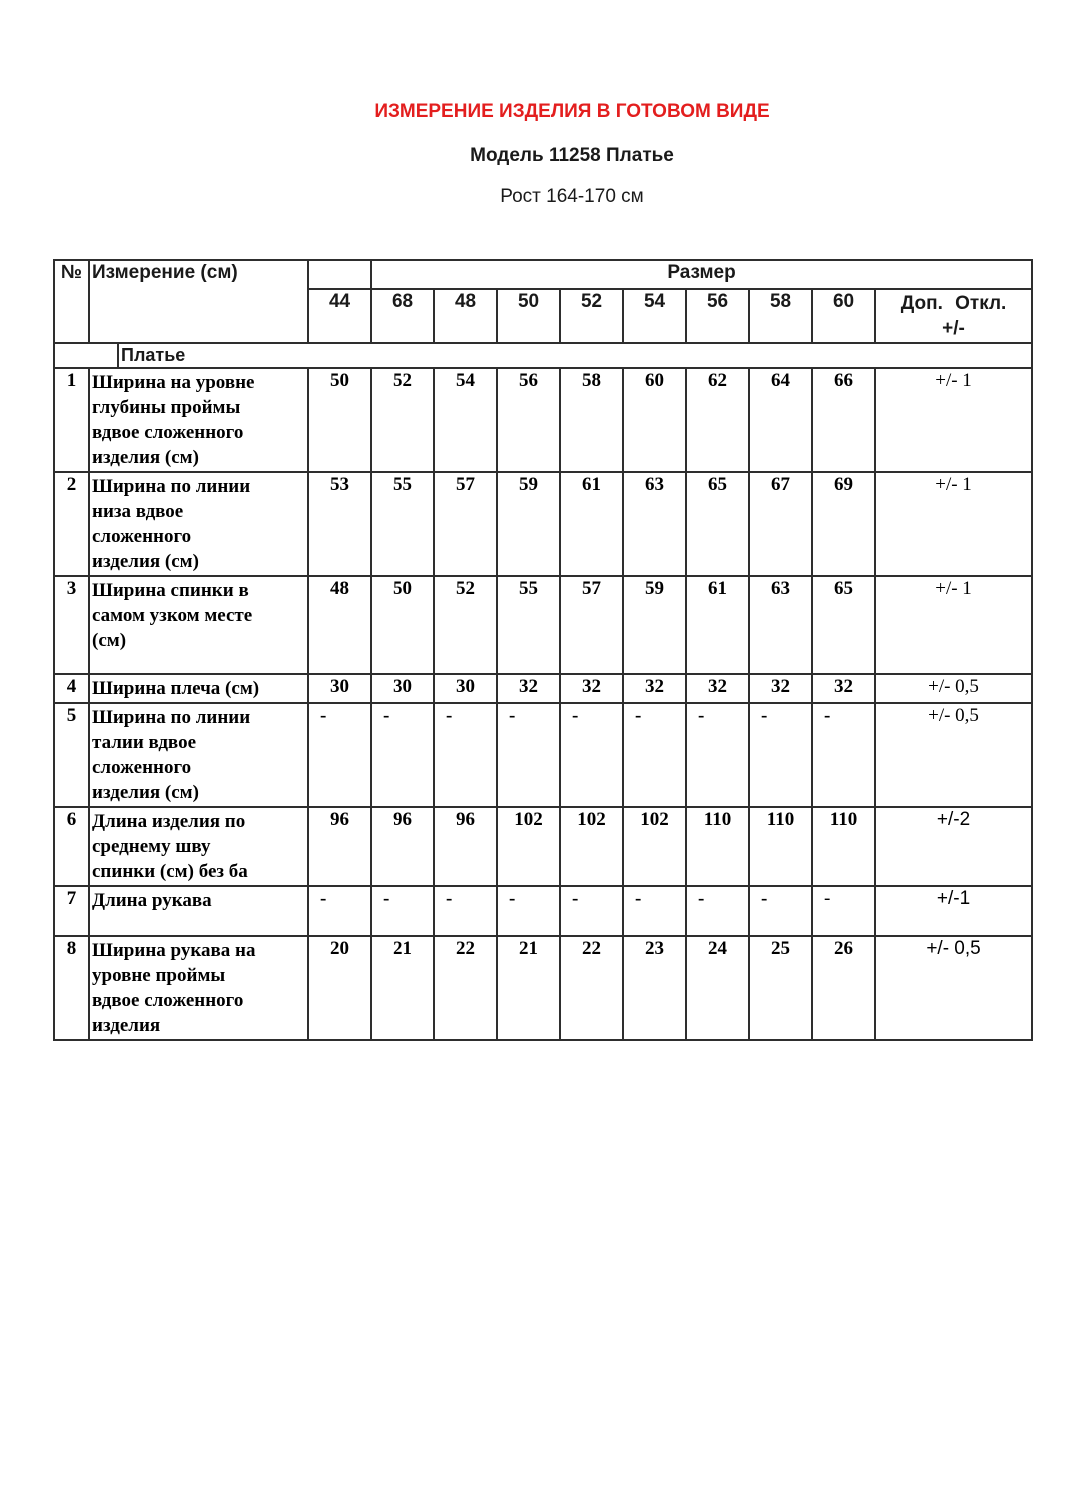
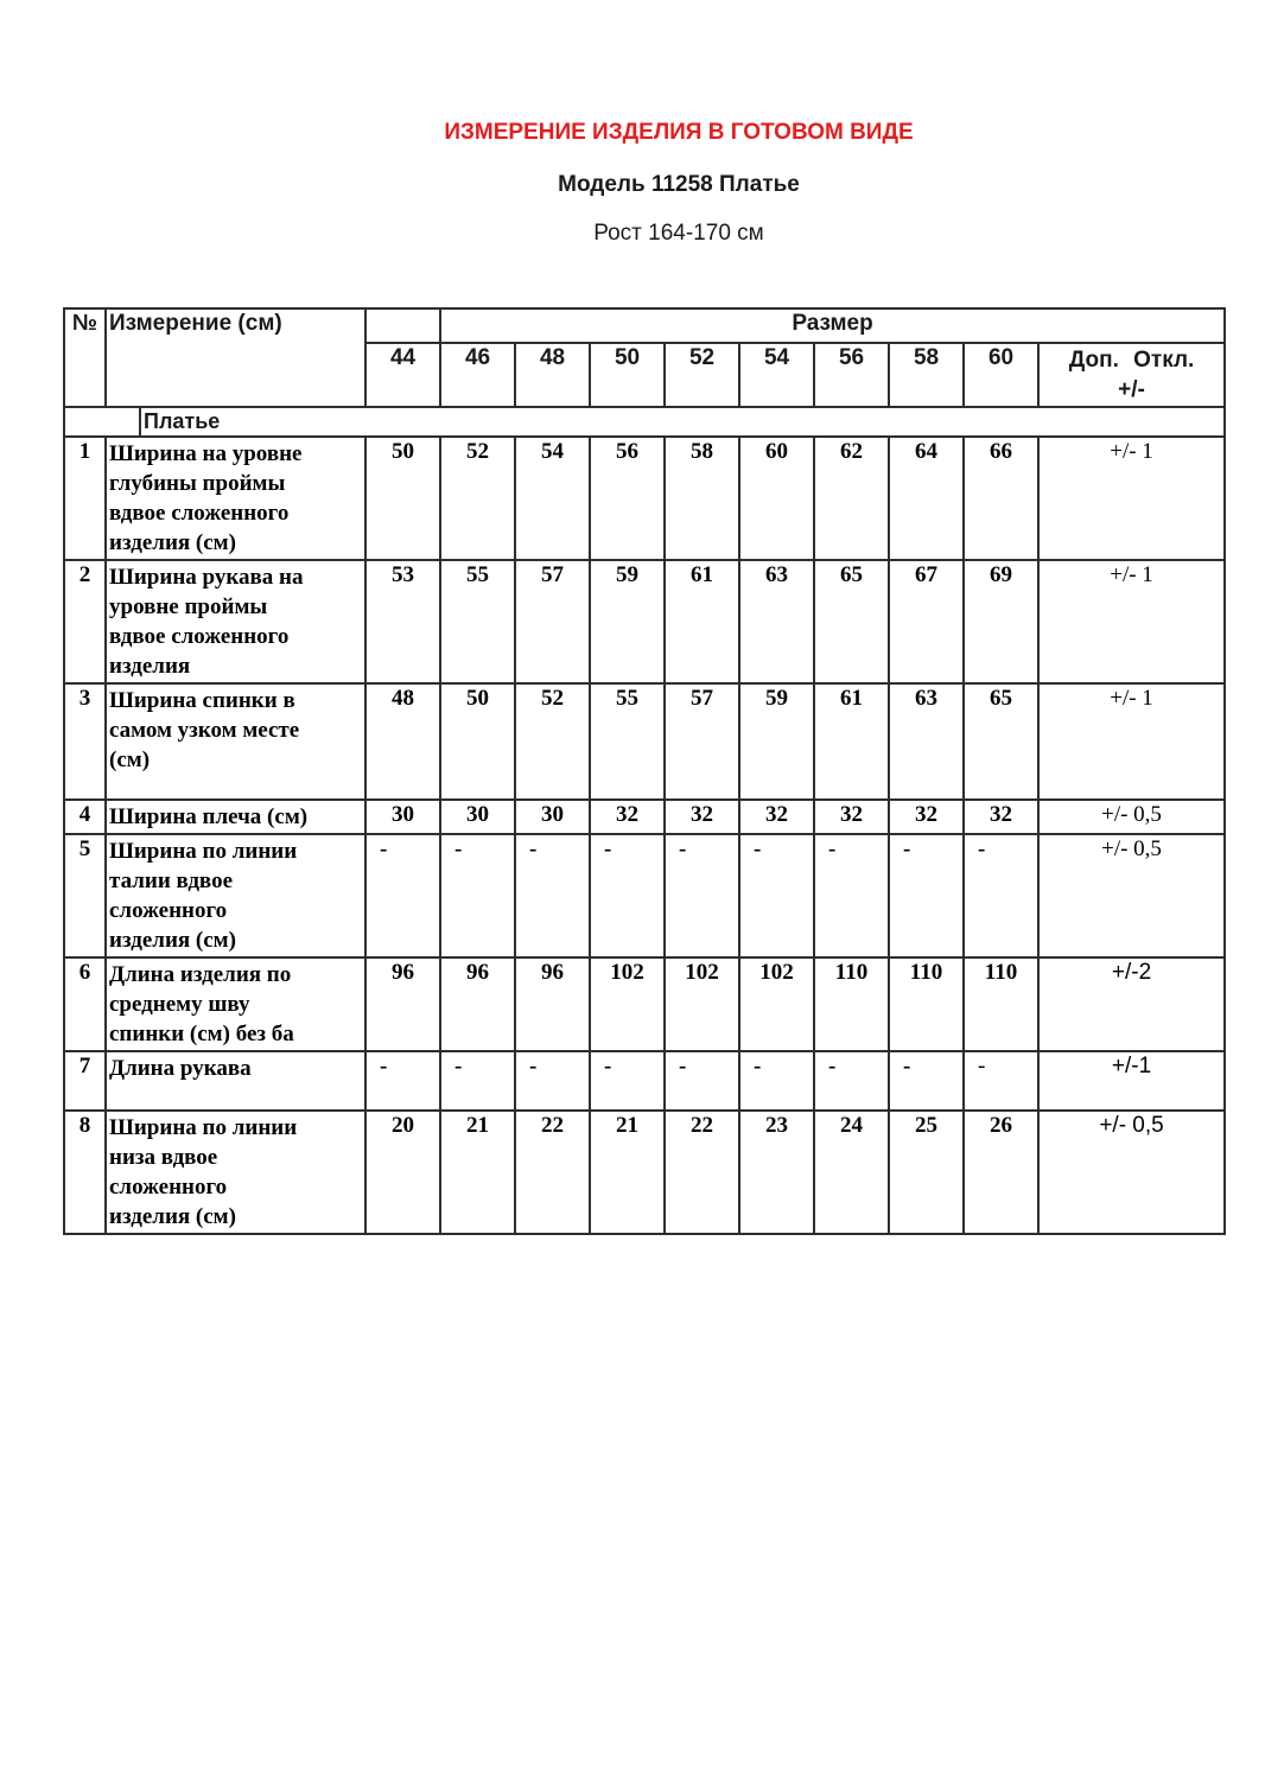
  ИЗМЕРЕНИЕ ИЗДЕЛИЯ В ГОТОВОМ ВИДЕ
  Модель 11258 Платье
  Рост 164-170 см
  №	Измерение (см)		Размер
- 44	68	48	50	52	54	56	58	60	Доп. Откл. +/-
+ 44	46	48	50	52	54	56	58	60	Доп. Откл. +/-
  	Платье
  1	Ширина на уровне глубины проймы вдвое сложенного изделия (см)	50	52	54	56	58	60	62	64	66	+/- 1
- 2	Ширина по линии низа вдвое сложенного изделия (см)	53	55	57	59	61	63	65	67	69	+/- 1
+ 2	Ширина рукава на уровне проймы вдвое сложенного изделия	53	55	57	59	61	63	65	67	69	+/- 1
  3	Ширина спинки в самом узком месте (см)	48	50	52	55	57	59	61	63	65	+/- 1
  4	Ширина плеча (см)	30	30	30	32	32	32	32	32	32	+/- 0,5
  5	Ширина по линии талии вдвое сложенного изделия (см)	-	-	-	-	-	-	-	-	-	+/- 0,5
  6	Длина изделия по среднему шву спинки (см) без ба	96	96	96	102	102	102	110	110	110	+/-2
  7	Длина рукава	-	-	-	-	-	-	-	-	-	+/-1
- 8	Ширина рукава на уровне проймы вдвое сложенного изделия	20	21	22	21	22	23	24	25	26	+/- 0,5
+ 8	Ширина по линии низа вдвое сложенного изделия (см)	20	21	22	21	22	23	24	25	26	+/- 0,5
